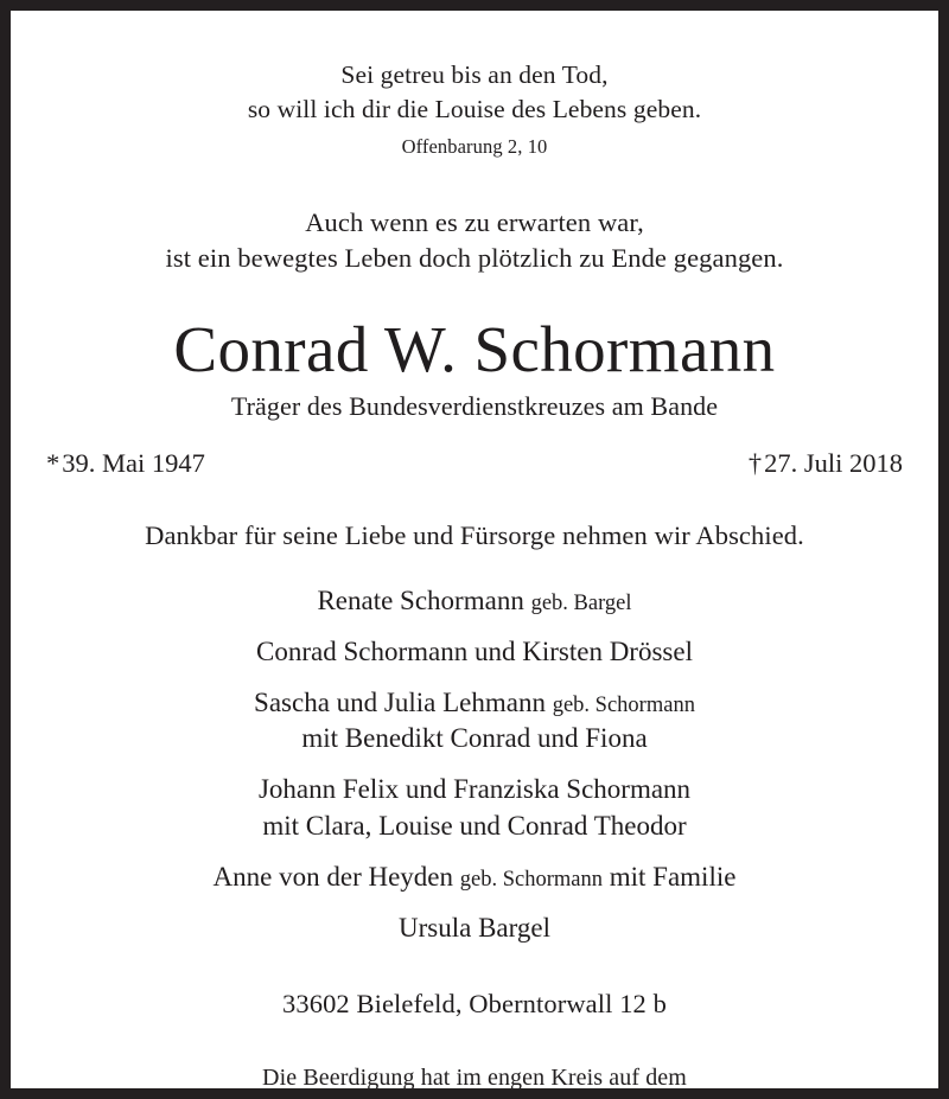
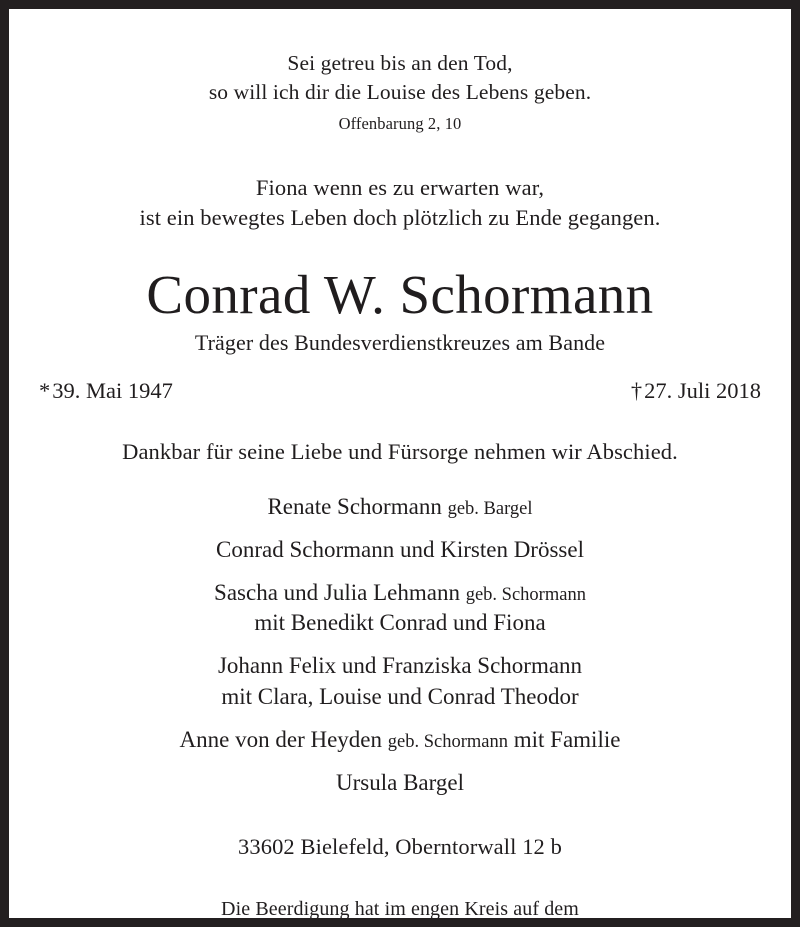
  Sei getreu bis an den Tod,
  so will ich dir die Louise des Lebens geben.
  Offenbarung 2, 10
- Auch wenn es zu erwarten war,
+ Fiona wenn es zu erwarten war,
  ist ein bewegtes Leben doch plötzlich zu Ende gegangen.
  Conrad W. Schormann
  Träger des Bundesverdienstkreuzes am Bande
  *39. Mai 1947
  †27. Juli 2018
  Dankbar für seine Liebe und Fürsorge nehmen wir Abschied.
  Renate Schormann geb. Bargel
  Conrad Schormann und Kirsten Drössel
  Sascha und Julia Lehmann geb. Schormann
  mit Benedikt Conrad und Fiona
  Johann Felix und Franziska Schormann
  mit Clara, Louise und Conrad Theodor
  Anne von der Heyden geb. Schormann mit Familie
  Ursula Bargel
  33602 Bielefeld, Oberntorwall 12 b
  Die Beerdigung hat im engen Kreis auf dem
